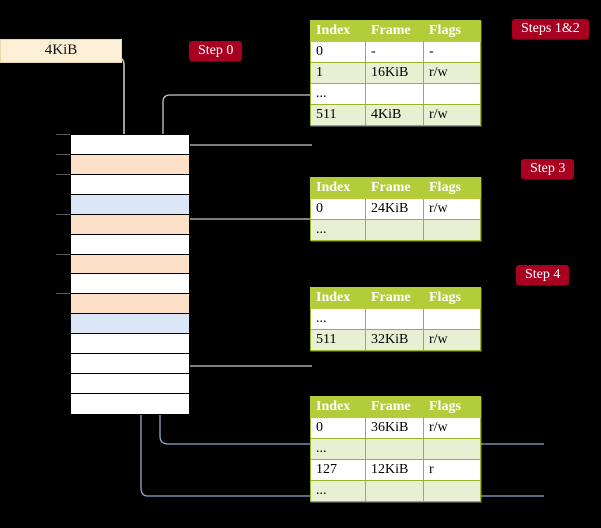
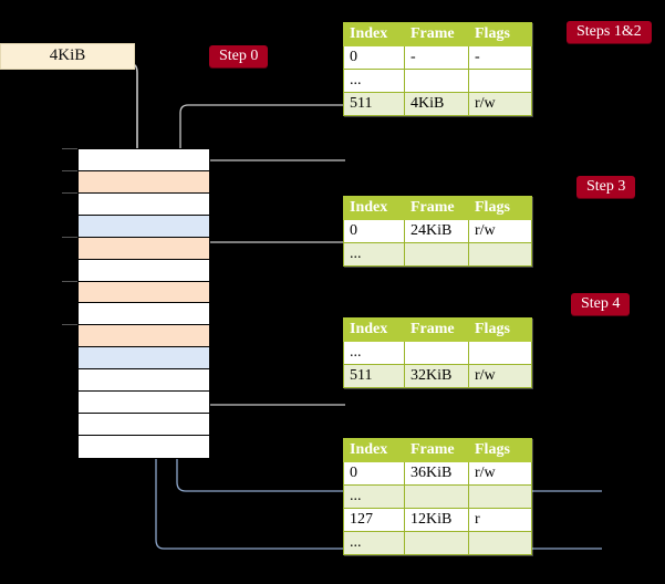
  4KiB
  Step 0
  Steps 1&2
  Step 3
  Step 4
  Index	Frame	Flags
  0	-	-
- 1	16KiB	r/w
  ...
  511	4KiB	r/w
  Index	Frame	Flags
  0	24KiB	r/w
  ...
  Index	Frame	Flags
  ...
  511	32KiB	r/w
  Index	Frame	Flags
  0	36KiB	r/w
  ...
  127	12KiB	r
  ...
